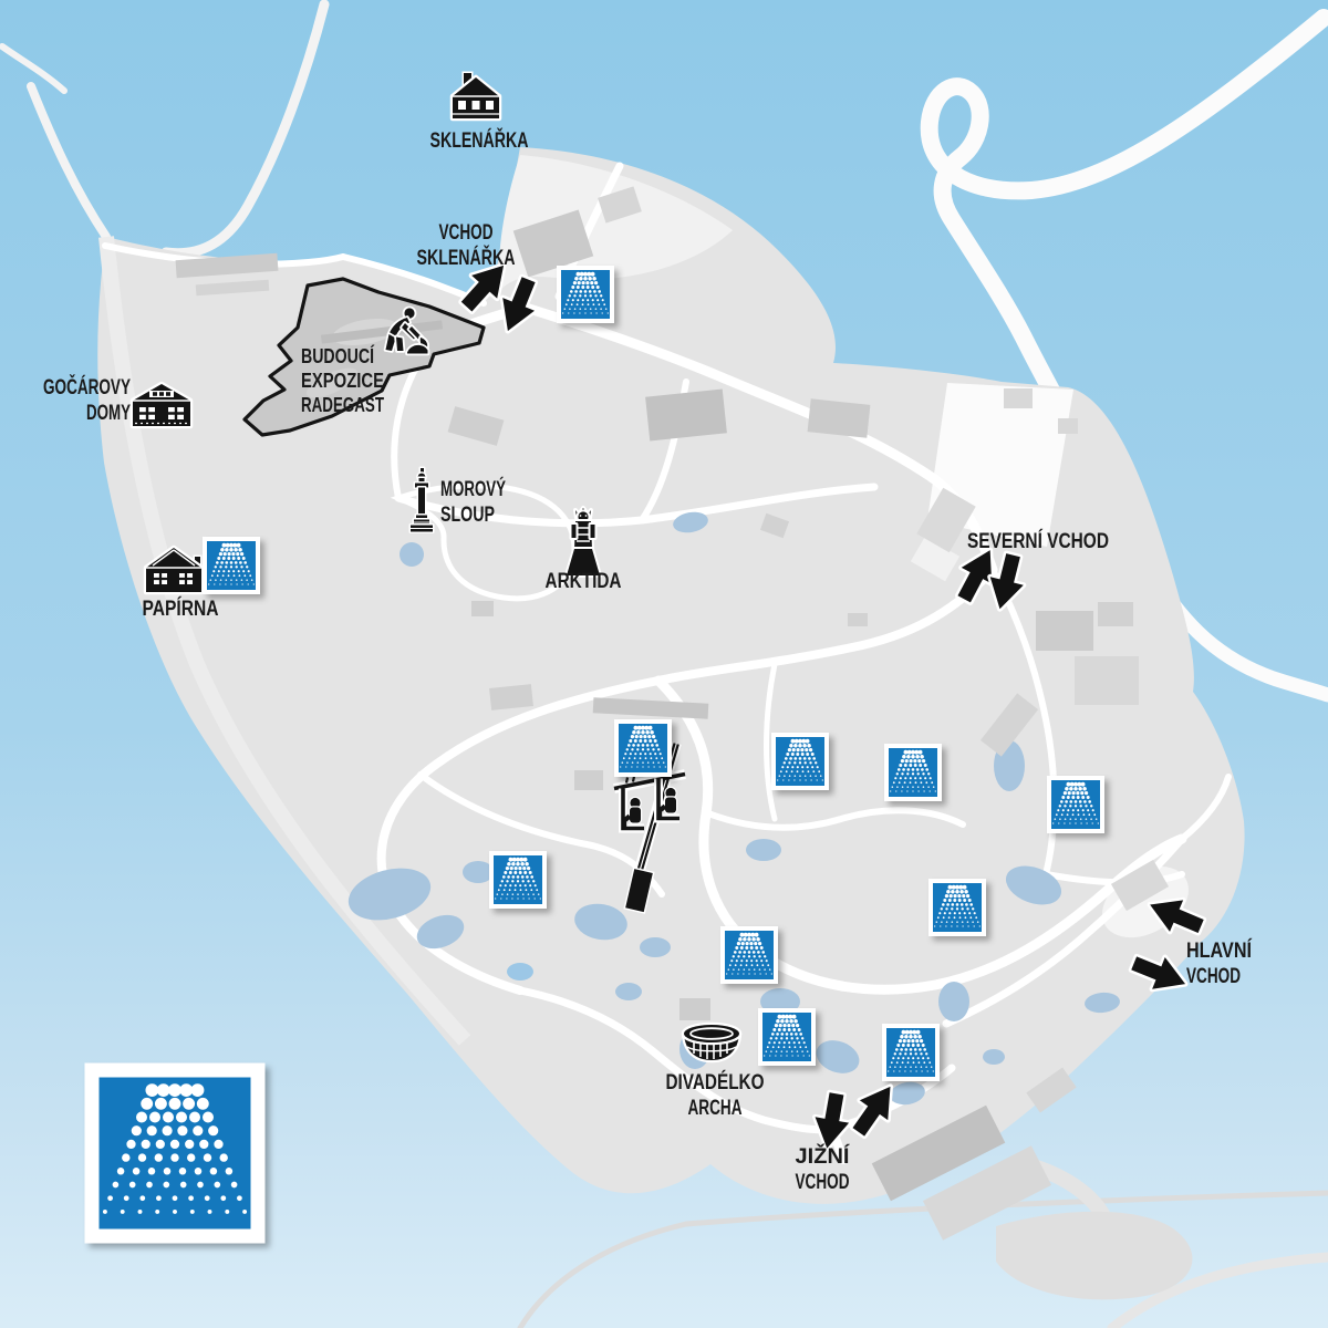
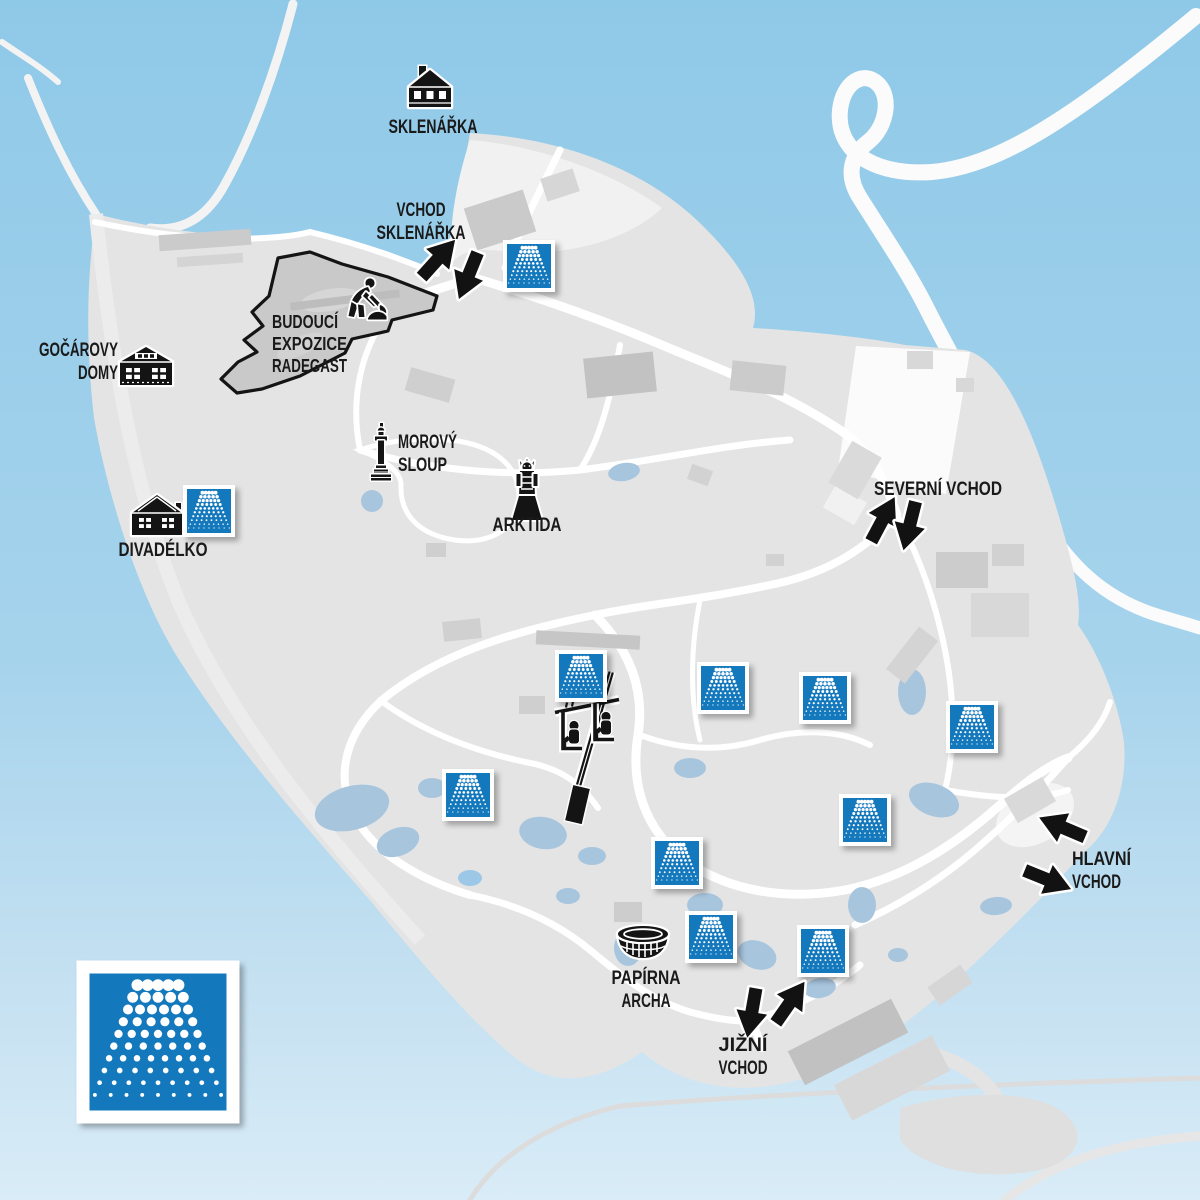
  SKLENÁŘKA
  VCHOD SKLENÁŘKA
  BUDOUCÍ EXPOZICE RADEGAST
  GOČÁROVY DOMY
- PAPÍRNA
+ DIVADÉLKO
  MOROVÝ SLOUP
  ARKTIDA
  SEVERNÍ VCHOD
  HLAVNÍ VCHOD
  JIŽNÍ VCHOD
- DIVADÉLKO ARCHA
+ PAPÍRNA ARCHA
